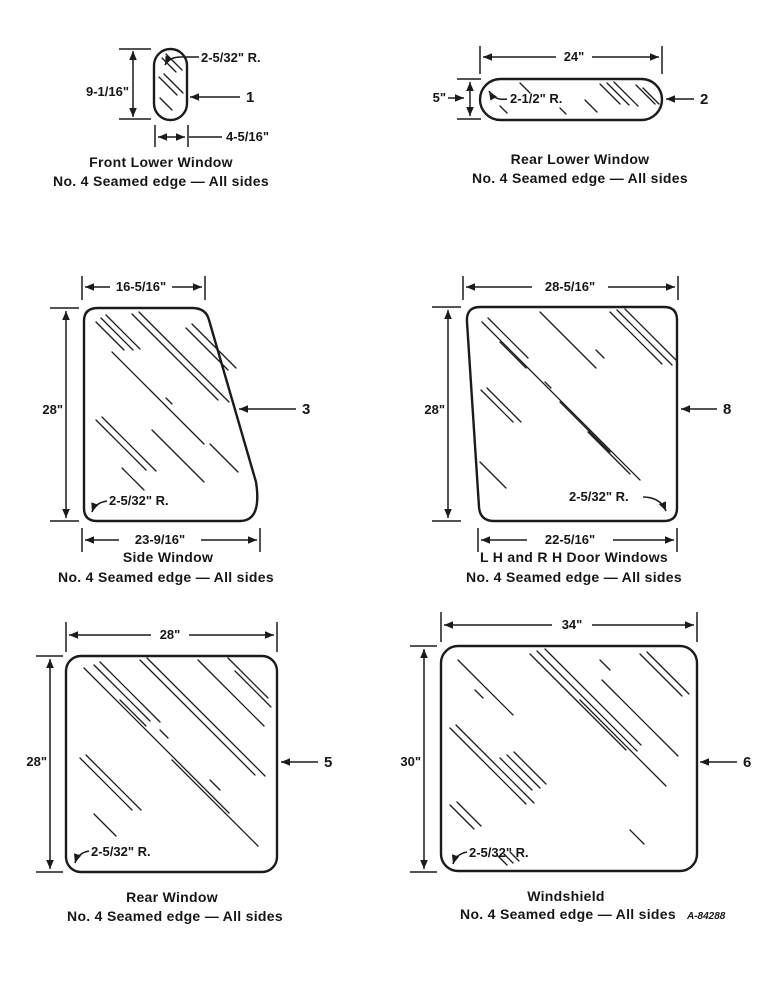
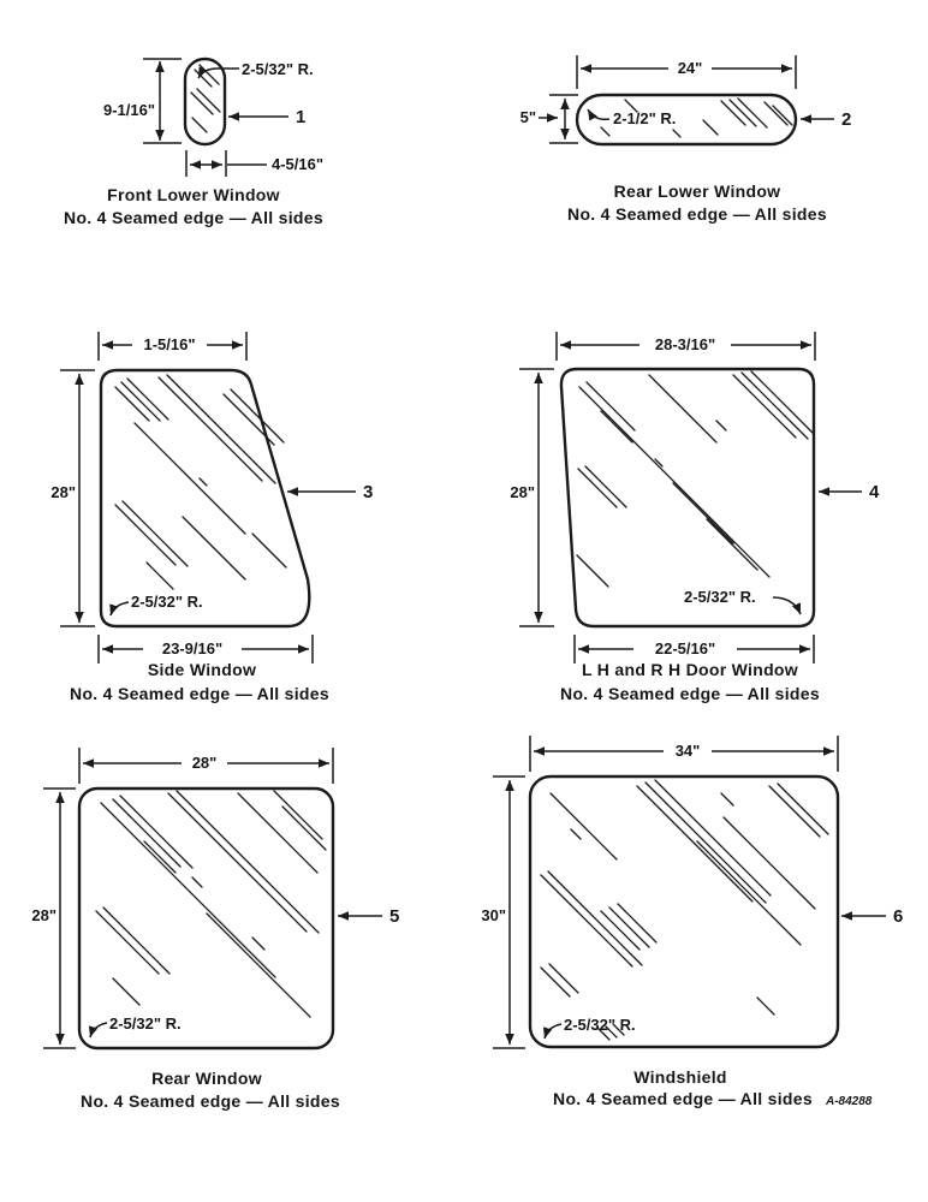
  9-1/16"
  4-5/16"
  2-5/32" R.
  1
  Front Lower Window
  No. 4 Seamed edge — All sides
  24"
  5"
  2-1/2" R.
  2
  Rear Lower Window
  No. 4 Seamed edge — All sides
- 16-5/16"
+ 1-5/16"
  28"
  23-9/16"
  2-5/32" R.
  3
  Side Window
  No. 4 Seamed edge — All sides
- 28-5/16"
+ 28-3/16"
  28"
  22-5/16"
  2-5/32" R.
- 8
+ 4
- L H and R H Door Windows
+ L H and R H Door Window
  No. 4 Seamed edge — All sides
  28"
  28"
  2-5/32" R.
  5
  Rear Window
  No. 4 Seamed edge — All sides
  34"
  30"
  2-5/32" R.
  6
  Windshield
  No. 4 Seamed edge — All sides
  A-84288
